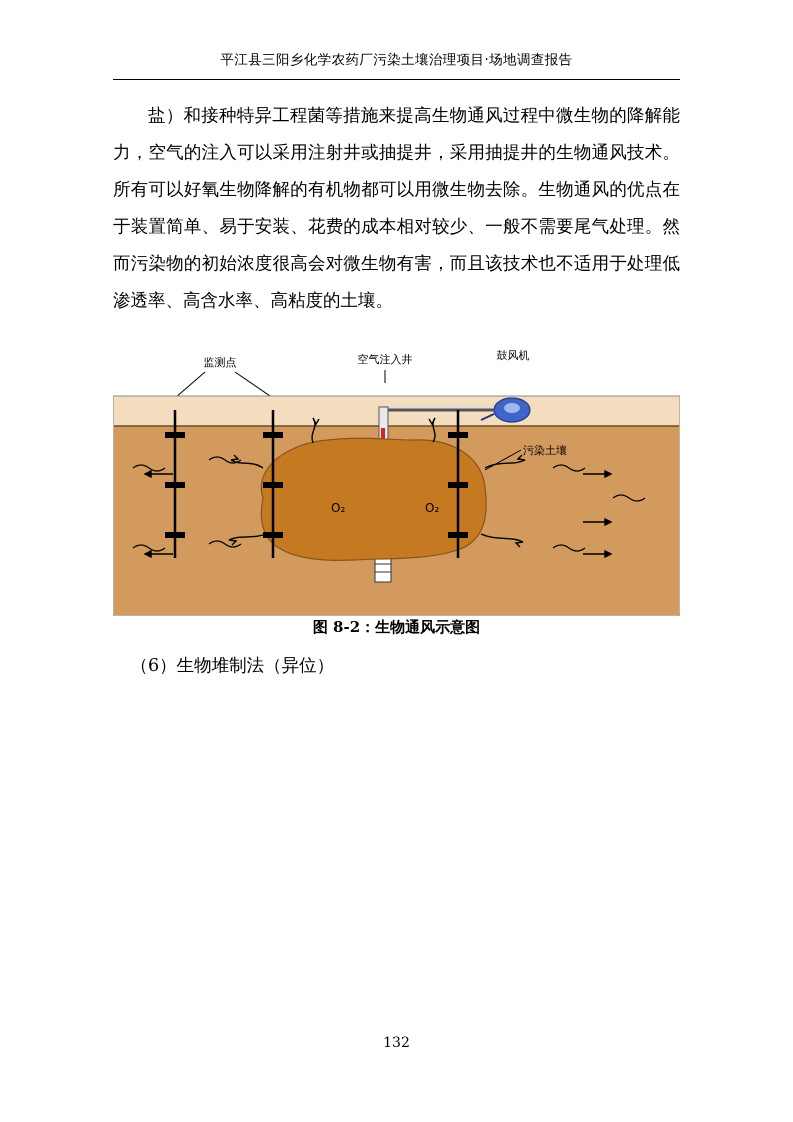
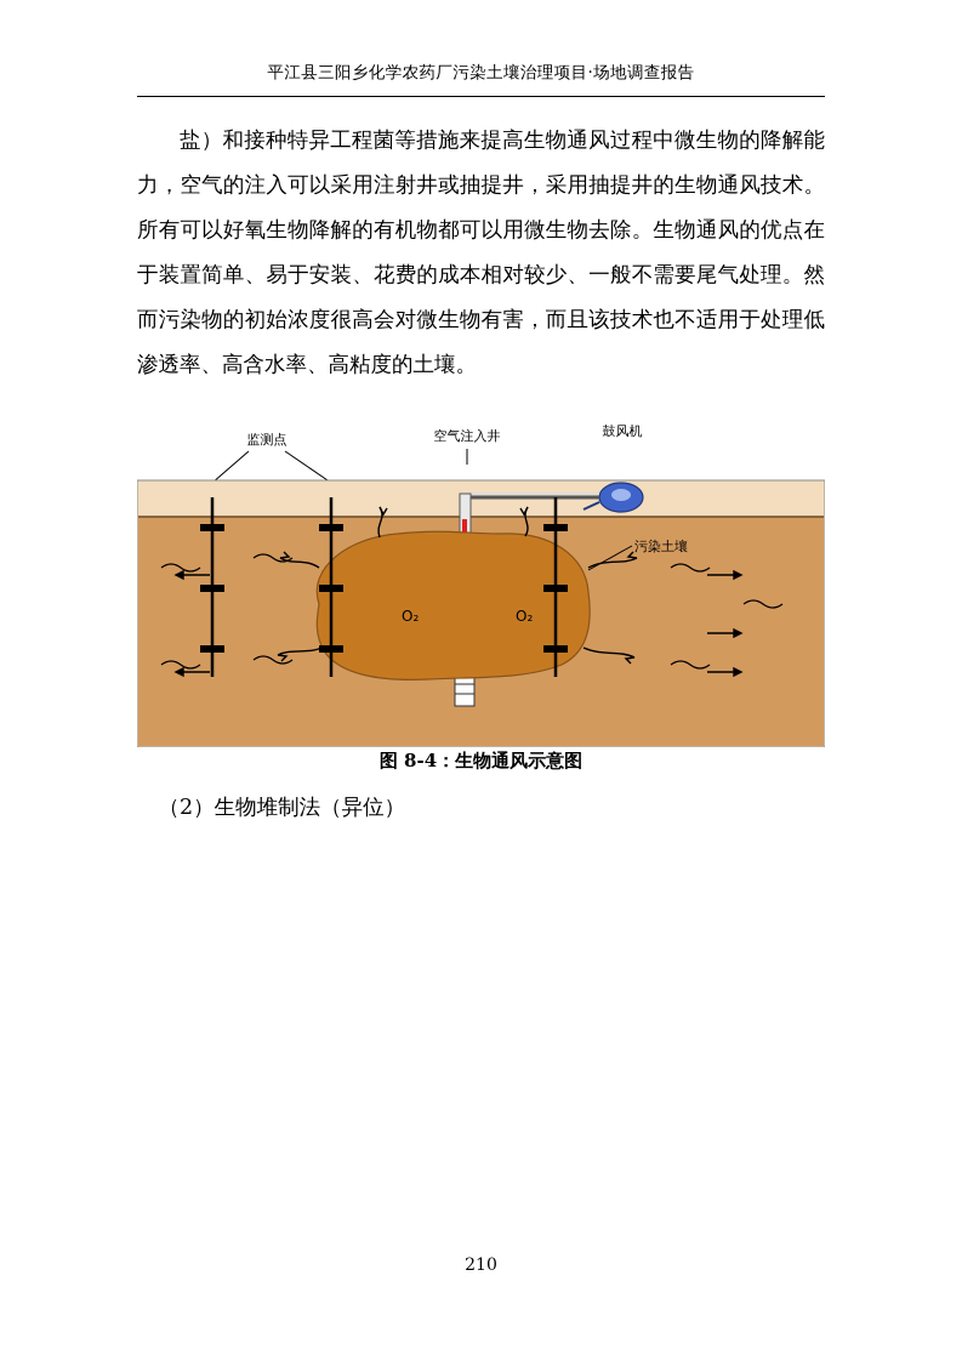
  平江县三阳乡化学农药厂污染土壤治理项目·场地调查报告
  盐）和接种特异工程菌等措施来提高生物通风过程中微生物的降解能力，空气的注入可以采用注射井或抽提井，采用抽提井的生物通风技术。所有可以好氧生物降解的有机物都可以用微生物去除。生物通风的优点在于装置简单、易于安装、花费的成本相对较少、一般不需要尾气处理。然而污染物的初始浓度很高会对微生物有害，而且该技术也不适用于处理低渗透率、高含水率、高粘度的土壤。
  监测点
  空气注入井
  鼓风机
  污染土壤
  O₂
  O₂
- 图 8-2：生物通风示意图
+ 图 8-4：生物通风示意图
- （6）生物堆制法（异位）
+ （2）生物堆制法（异位）
- 132
+ 210
